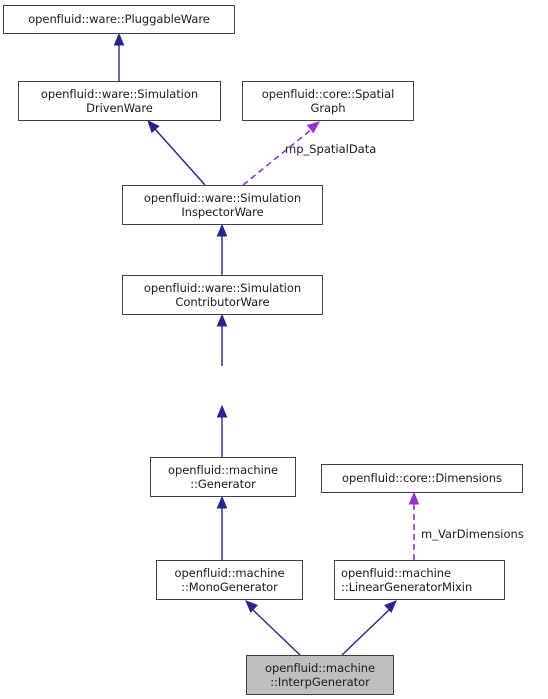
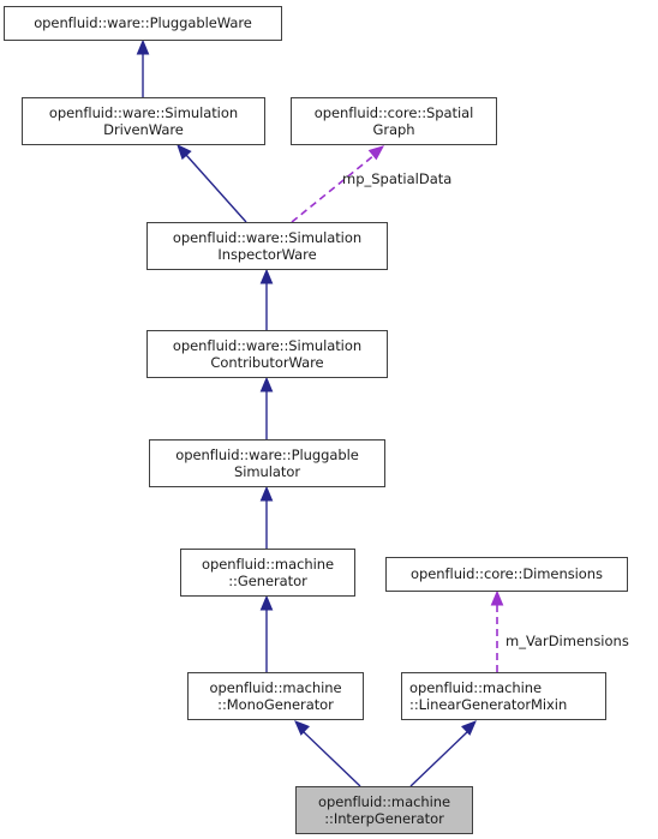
  mp_SpatialData
  m_VarDimensions
  openfluid::ware::PluggableWare
  openfluid::ware::Simulation
  DrivenWare
  openfluid::core::Spatial
  Graph
  openfluid::ware::Simulation
  InspectorWare
  openfluid::ware::Simulation
  ContributorWare
+ openfluid::ware::Pluggable
+ Simulator
  openfluid::machine
  ::Generator
  openfluid::core::Dimensions
  openfluid::machine
  ::MonoGenerator
  openfluid::machine
  ::LinearGeneratorMixin
  openfluid::machine
  ::InterpGenerator
